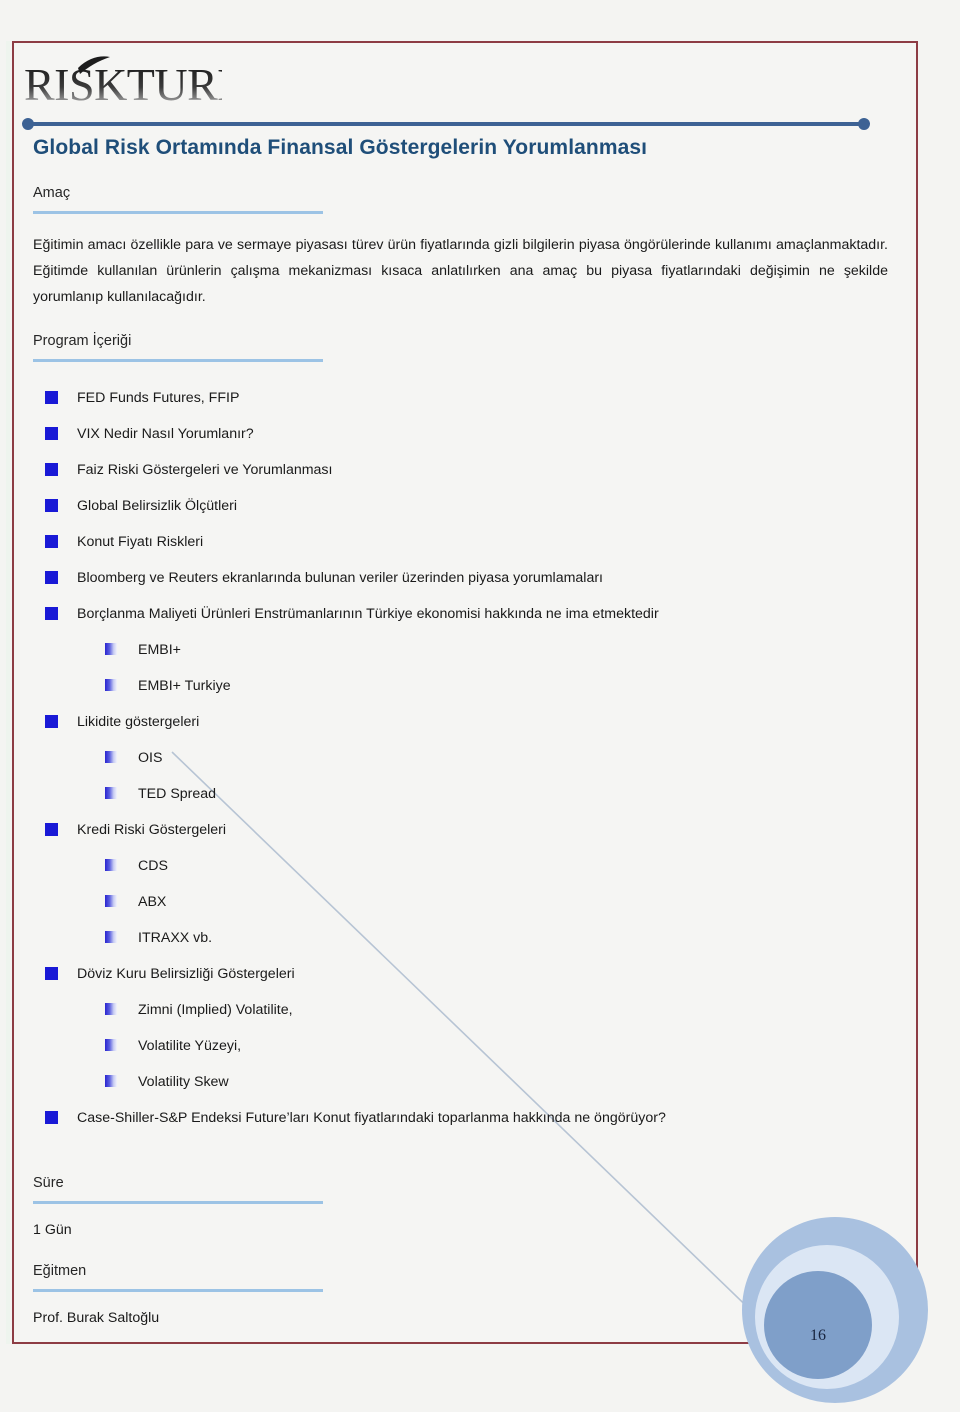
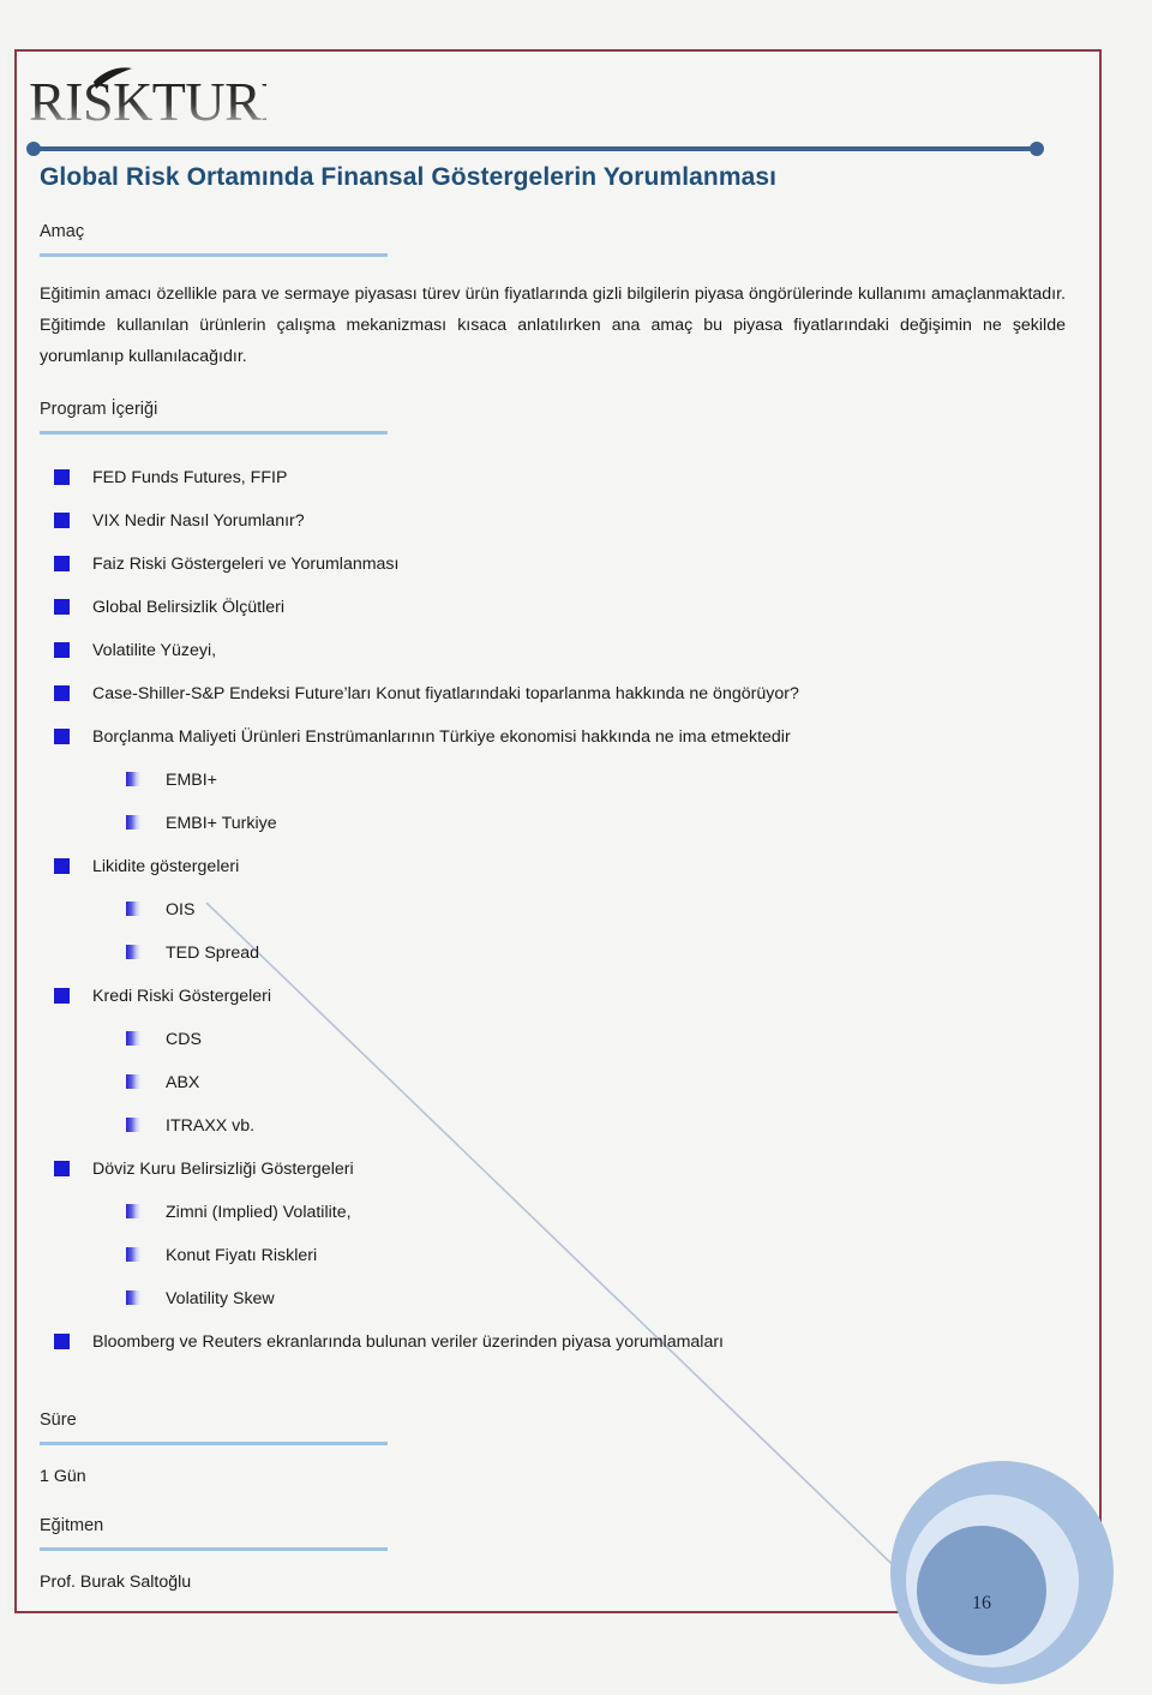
  RISKTUR
  16
  Global Risk Ortamında Finansal Göstergelerin Yorumlanması
  Amaç
  Eğitimin amacı özellikle para ve sermaye piyasası türev ürün fiyatlarında gizli bilgilerin piyasa öngörülerinde kullanımı amaçlanmaktadır. Eğitimde kullanılan ürünlerin çalışma mekanizması kısaca anlatılırken ana amaç bu piyasa fiyatlarındaki değişimin ne şekilde yorumlanıp kullanılacağıdır.
  Program İçeriği
  FED Funds Futures, FFIP
  VIX Nedir Nasıl Yorumlanır?
  Faiz Riski Göstergeleri ve Yorumlanması
  Global Belirsizlik Ölçütleri
- Konut Fiyatı Riskleri
+ Volatilite Yüzeyi,
- Bloomberg ve Reuters ekranlarında bulunan veriler üzerinden piyasa yorumlamaları
+ Case-Shiller-S&P Endeksi Future’ları Konut fiyatlarındaki toparlanma hakkında ne öngörüyor?
  Borçlanma Maliyeti Ürünleri Enstrümanlarının Türkiye ekonomisi hakkında ne ima etmektedir
  EMBI+
  EMBI+ Turkiye
  Likidite göstergeleri
  OIS
  TED Spread
  Kredi Riski Göstergeleri
  CDS
  ABX
  ITRAXX vb.
  Döviz Kuru Belirsizliği Göstergeleri
  Zimni (Implied) Volatilite,
- Volatilite Yüzeyi,
+ Konut Fiyatı Riskleri
  Volatility Skew
- Case-Shiller-S&P Endeksi Future’ları Konut fiyatlarındaki toparlanma hakkında ne öngörüyor?
+ Bloomberg ve Reuters ekranlarında bulunan veriler üzerinden piyasa yorumlamaları
  Süre
  1 Gün
  Eğitmen
  Prof. Burak Saltoğlu
